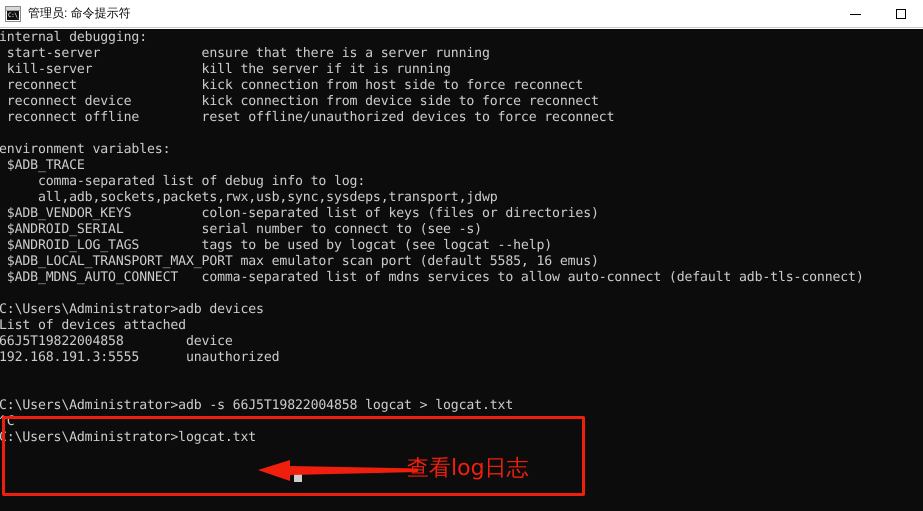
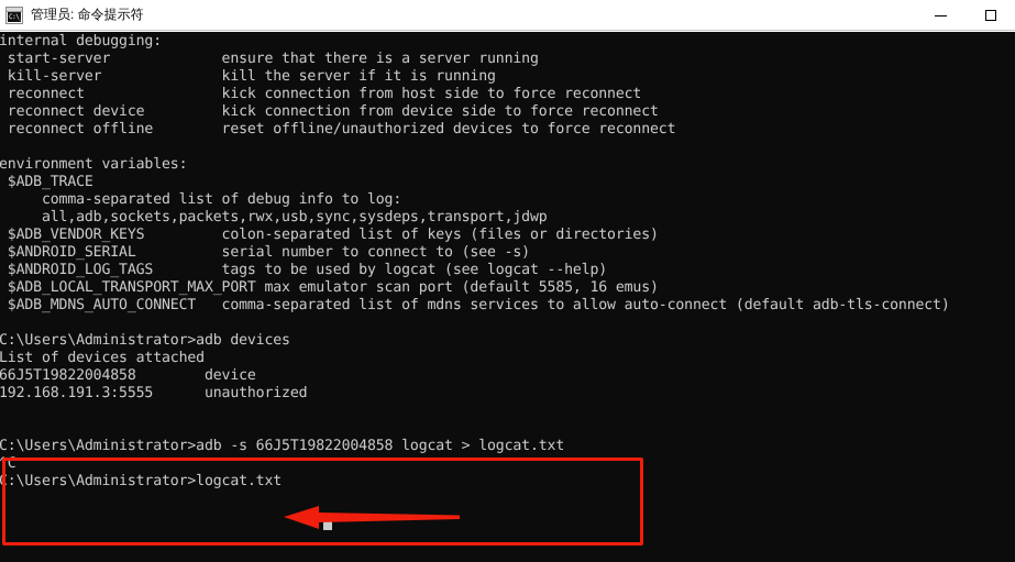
  管理员: 命令提示符
  internal debugging:
  start-server ensure that there is a server running
  kill-server kill the server if it is running
  reconnect kick connection from host side to force reconnect
  reconnect device kick connection from device side to force reconnect
  reconnect offline reset offline/unauthorized devices to force reconnect
  environment variables:
  $ADB_TRACE
  comma-separated list of debug info to log:
  all,adb,sockets,packets,rwx,usb,sync,sysdeps,transport,jdwp
  $ADB_VENDOR_KEYS colon-separated list of keys (files or directories)
  $ANDROID_SERIAL serial number to connect to (see -s)
  $ANDROID_LOG_TAGS tags to be used by logcat (see logcat --help)
  $ADB_LOCAL_TRANSPORT_MAX_PORT max emulator scan port (default 5585, 16 emus)
  $ADB_MDNS_AUTO_CONNECT comma-separated list of mdns services to allow auto-connect (default adb-tls-connect)
  C:\Users\Administrator>adb devices
  List of devices attached
  66J5T19822004858 device
  192.168.191.3:5555 unauthorized
  C:\Users\Administrator>adb -s 66J5T19822004858 logcat > logcat.txt
  ^C
  C:\Users\Administrator>logcat.txt
- 查看log日志
